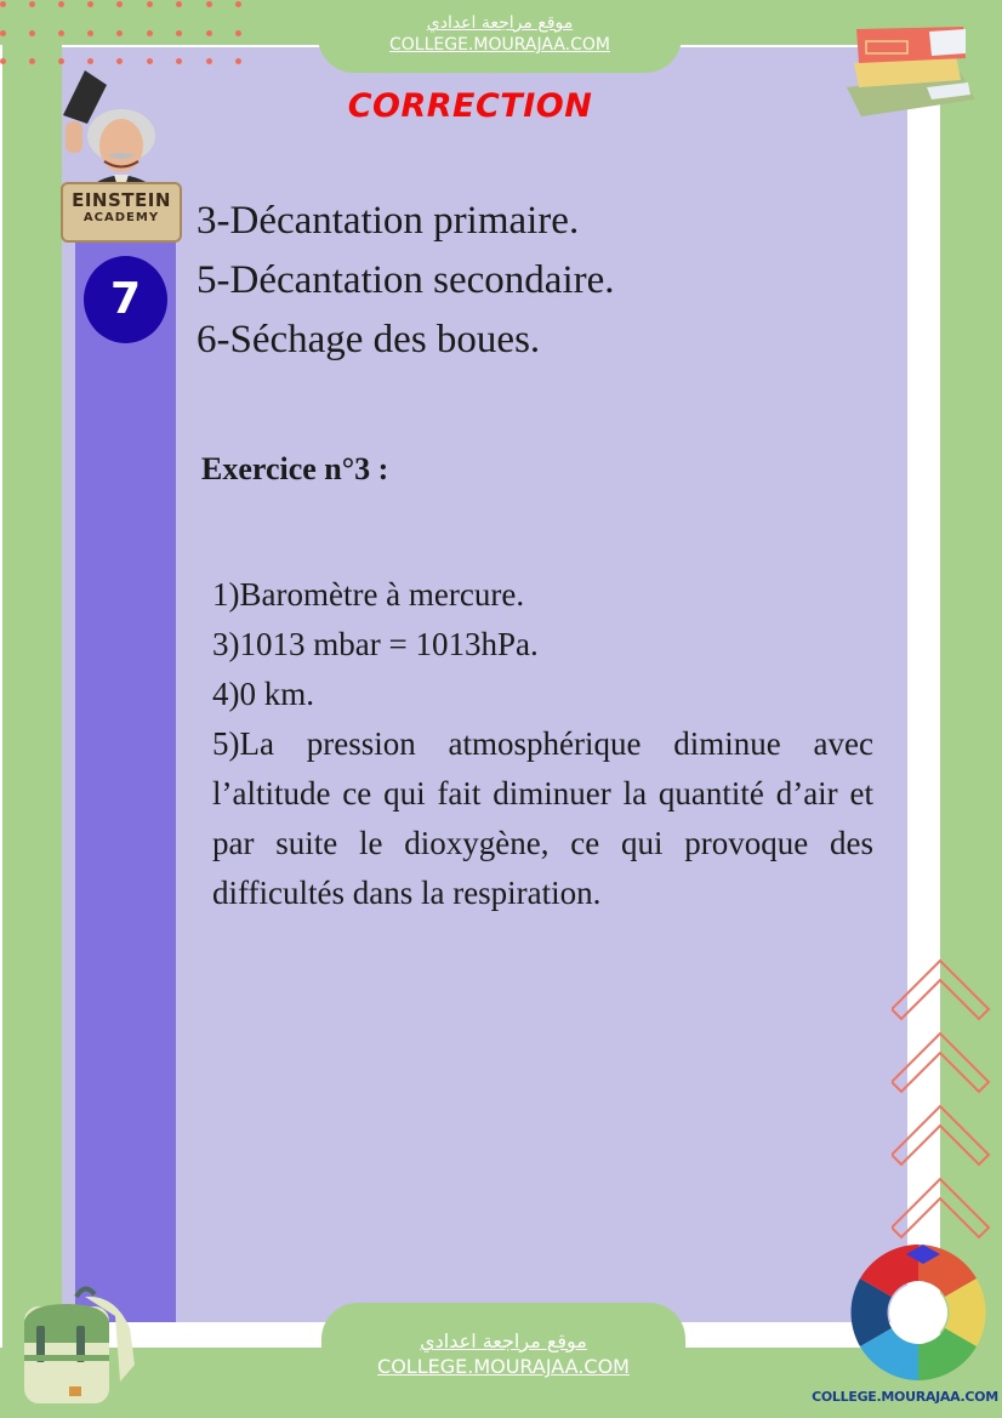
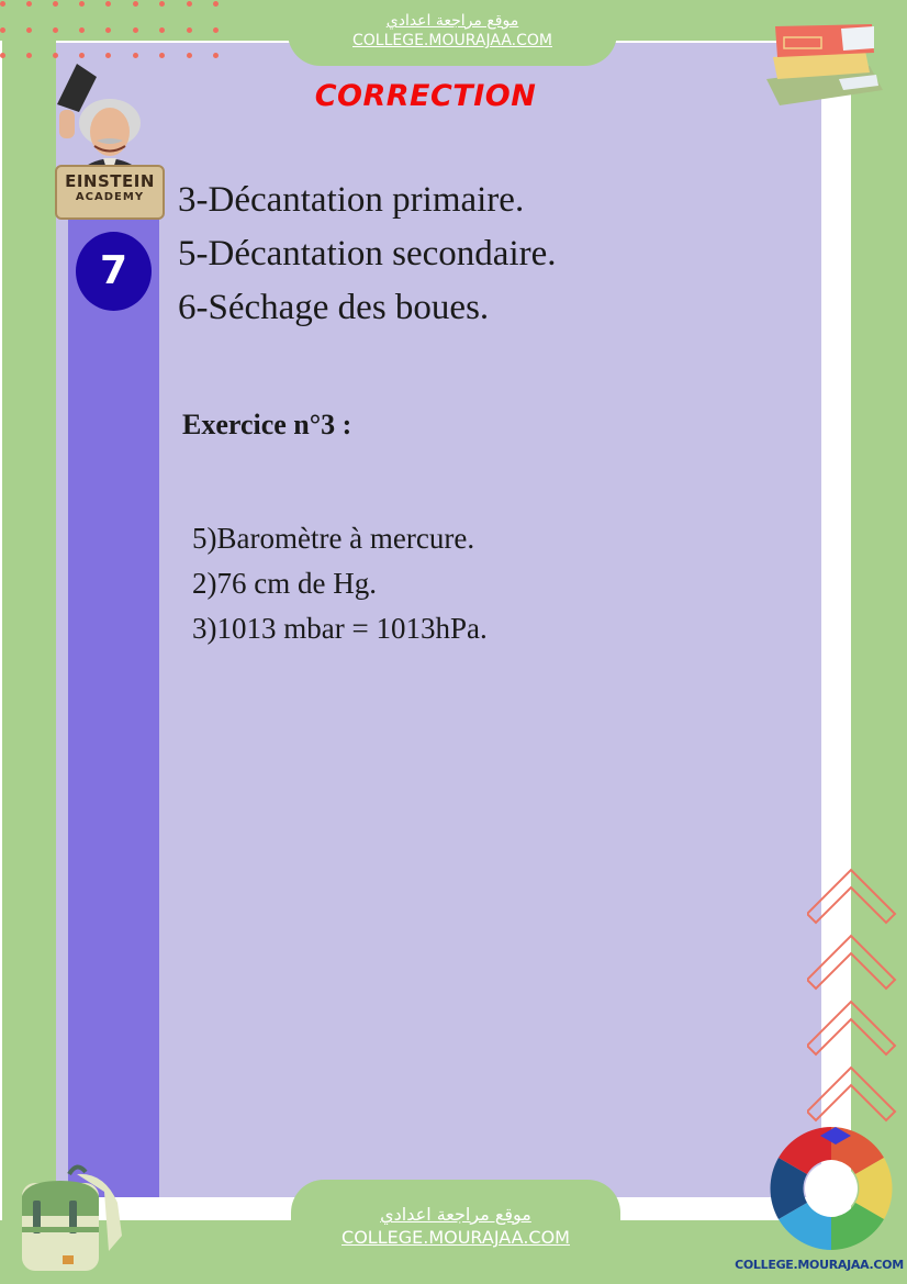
  موقع مراجعة اعدادي
  COLLEGE.MOURAJAA.COM
  CORRECTION
  EINSTEIN
  ACADEMY
  7
  3-Décantation primaire.
  5-Décantation secondaire.
  6-Séchage des boues.
  Exercice n°3 :
- 1)Baromètre à mercure.
+ 5)Baromètre à mercure.
+ 2)76 cm de Hg.
  3)1013 mbar = 1013hPa.
- 4)0 km.
- 5)La pression atmosphérique diminue avec l’altitude ce qui fait diminuer la quantité d’air et par suite le dioxygène, ce qui provoque des difficultés dans la respiration.
  COLLEGE.MOURAJAA.COM
  موقع مراجعة اعدادي
  COLLEGE.MOURAJAA.COM
